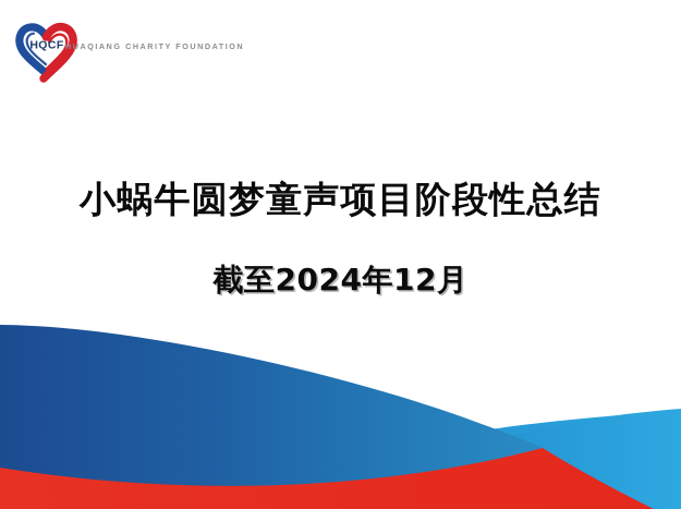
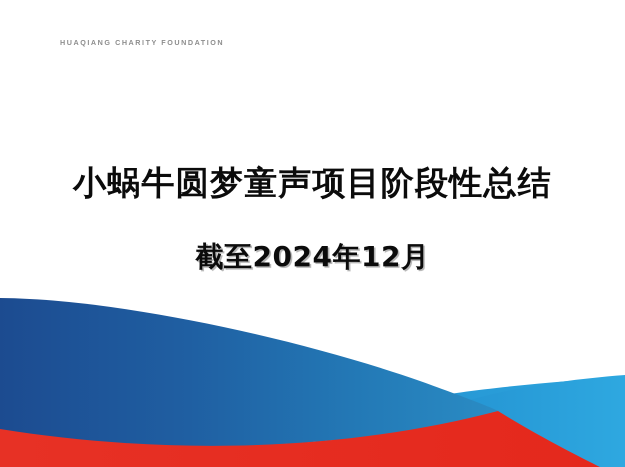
- HQCF
  HUAQIANG CHARITY FOUNDATION
  小蜗牛圆梦童声项目阶段性总结
  截至2024年12月
